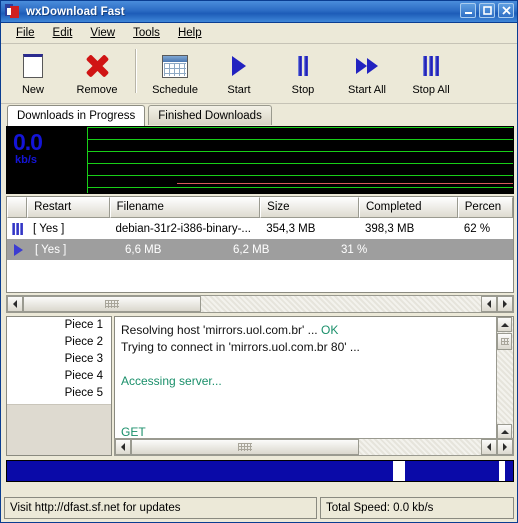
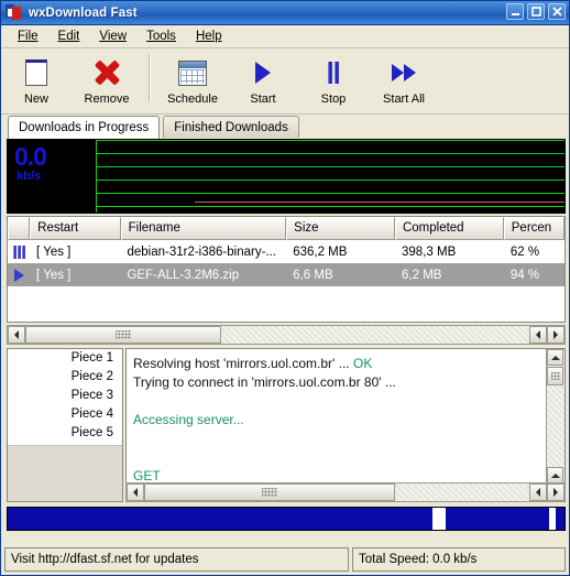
  wxDownload Fast
  File
  Edit
  View
  Tools
  Help
  New
  Remove
  Schedule
  Start
  Stop
  Start All
- Stop All
  Downloads in Progress
  Finished Downloads
  0.0
  kb/s
  Restart
  Filename
  Size
  Completed
  Percen
  [ Yes ]
  debian-31r2-i386-binary-...
- 354,3 MB
+ 636,2 MB
  398,3 MB
  62 %
  [ Yes ]
+ GEF-ALL-3.2M6.zip
  6,6 MB
  6,2 MB
- 31 %
+ 94 %
  Piece 1
  Piece 2
  Piece 3
  Piece 4
  Piece 5
  Resolving host 'mirrors.uol.com.br' ... OK
  Trying to connect in 'mirrors.uol.com.br 80' ...
  Accessing server...
  GET
  Visit http://dfast.sf.net for updates
  Total Speed: 0.0 kb/s
